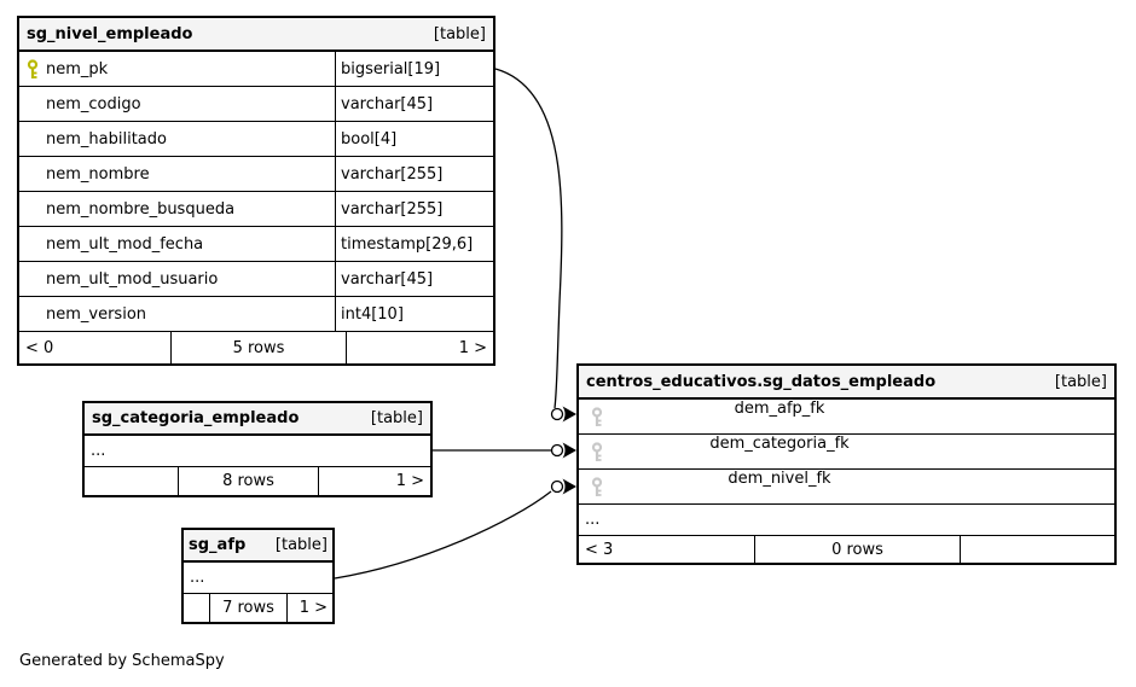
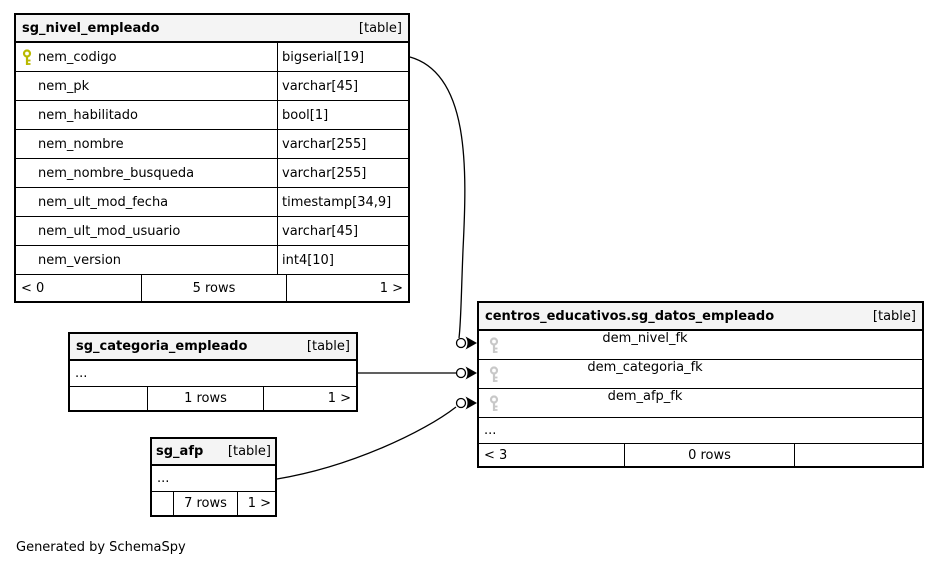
  sg_nivel_empleado
  [table]
- nem_pk
+ nem_codigo
  bigserial[19]
- nem_codigo
+ nem_pk
  varchar[45]
  nem_habilitado
- bool[4]
+ bool[1]
  nem_nombre
  varchar[255]
  nem_nombre_busqueda
  varchar[255]
  nem_ult_mod_fecha
- timestamp[29,6]
+ timestamp[34,9]
  nem_ult_mod_usuario
  varchar[45]
  nem_version
  int4[10]
  < 0
  5 rows
  1 >
  sg_categoria_empleado
  [table]
  ...
- 8 rows
+ 1 rows
  1 >
  sg_afp
  [table]
  ...
  7 rows
  1 >
  centros_educativos.sg_datos_empleado
  [table]
- dem_afp_fk
+ dem_nivel_fk
  dem_categoria_fk
- dem_nivel_fk
+ dem_afp_fk
  ...
  < 3
  0 rows
  Generated by SchemaSpy
